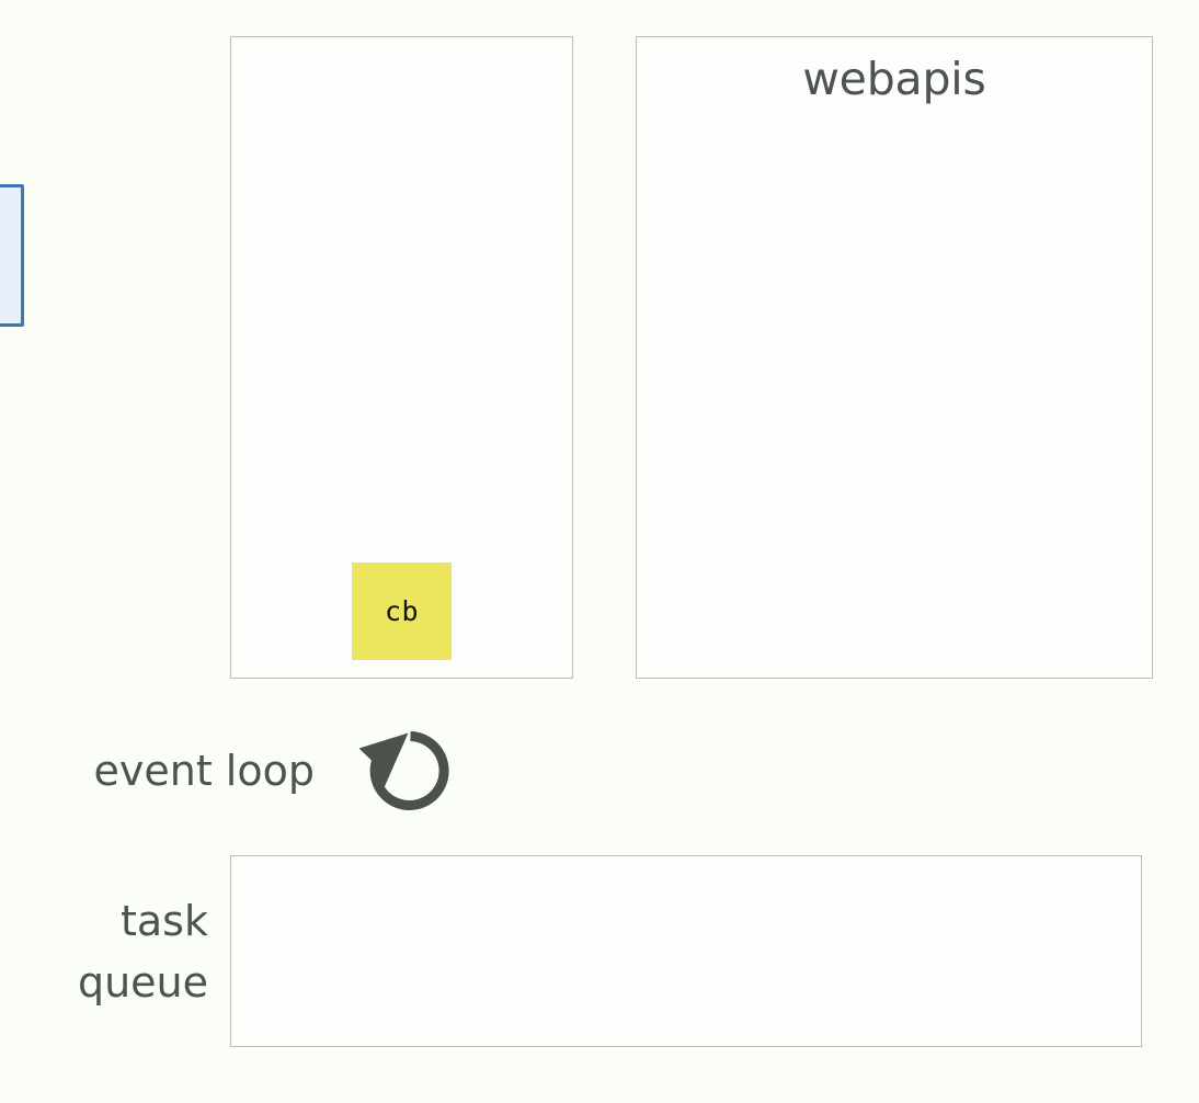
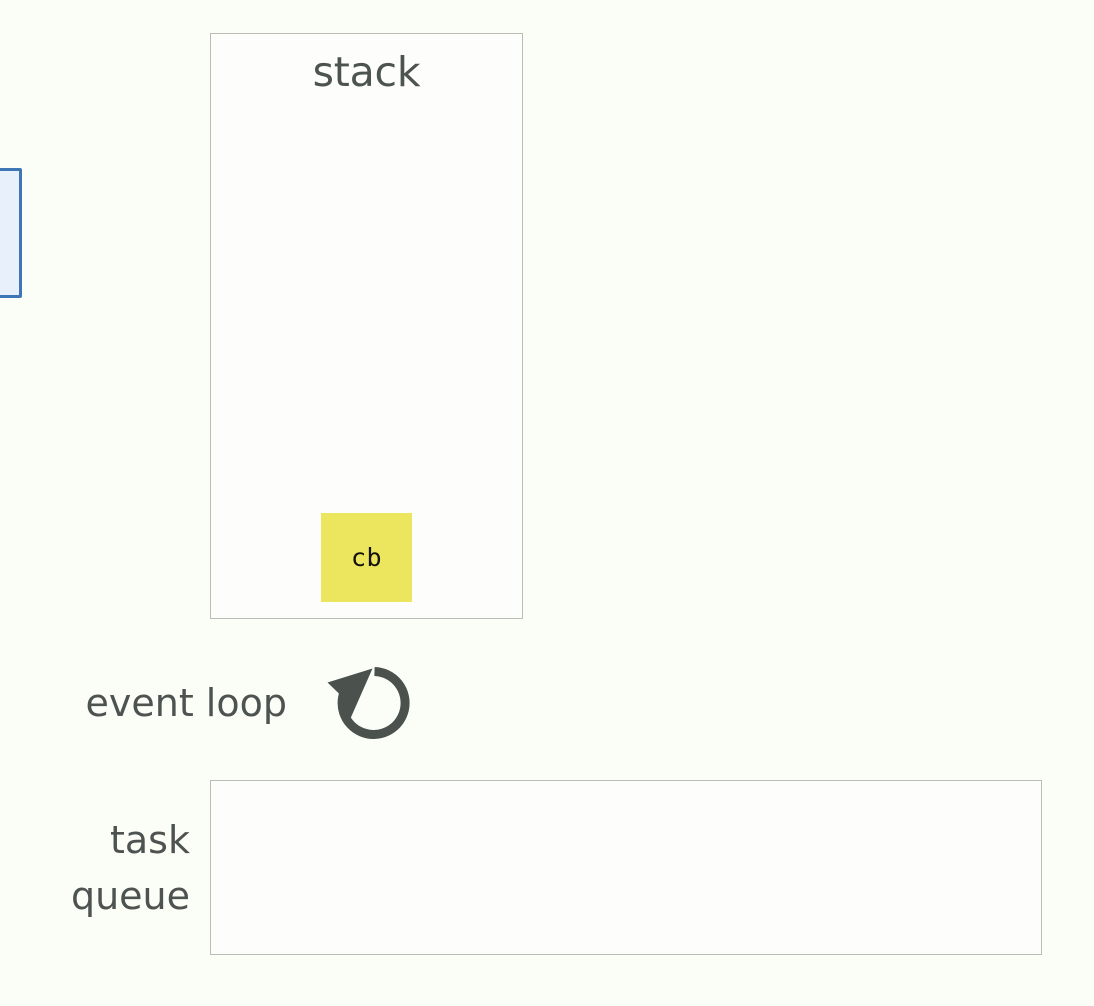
+ stack
  cb
- webapis
  event loop
  task
  queue
